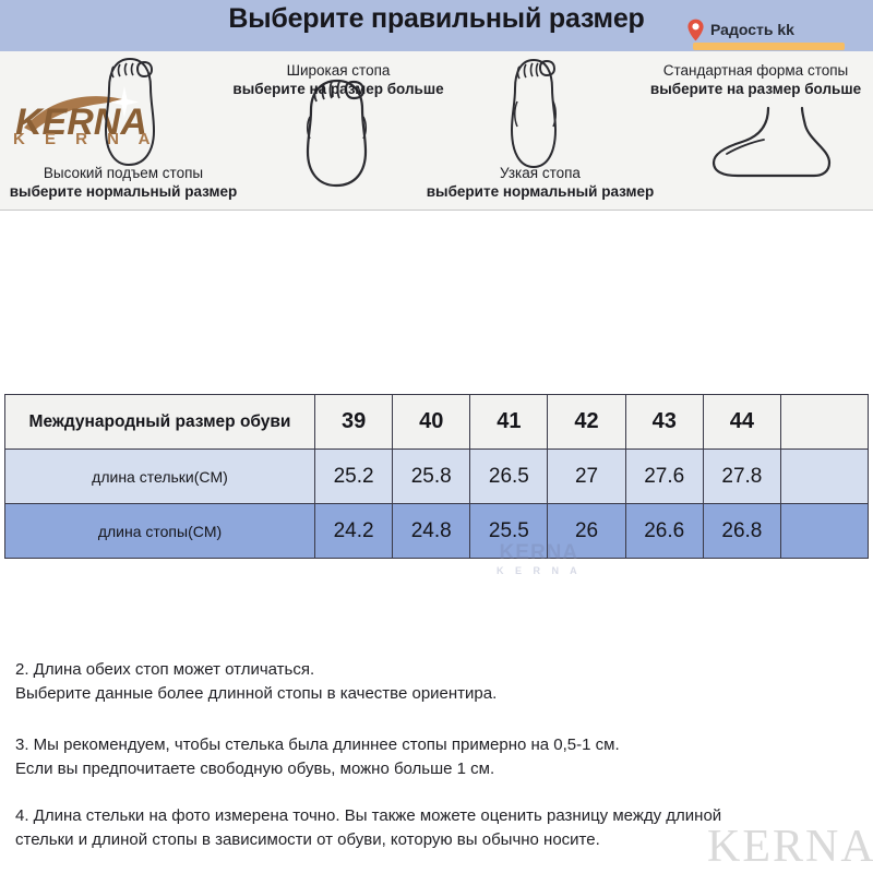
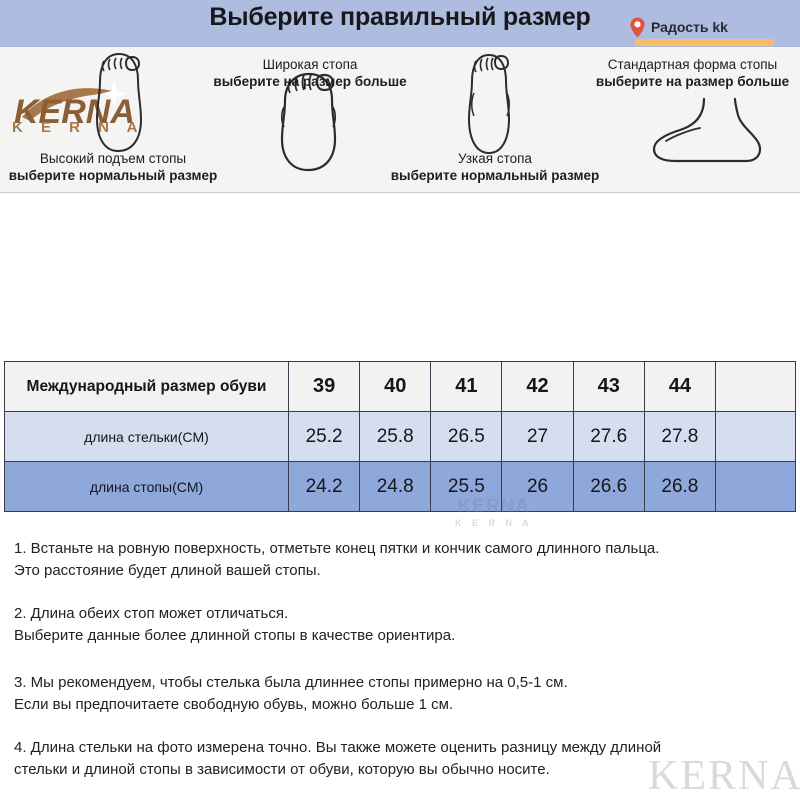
  Выберите правильный размер
  Радость kk
  KERA
  K E R N A
  Высокий подъем стопы
  выберите нормальный размер
  Широкая стопа
  выберите на размер больше
  Узкая стопа
  выберите нормальный размер
  Стандартная форма стопы
  выберите на размер больше
  Международный размер обуви	39	40	41	42	43	44
  длина стельки(CM)	25.2	25.8	26.5	27	27.6	27.8
  длина стопы(CM)	24.2	24.8	25.5	26	26.6	26.8
  KERNA
  K E R N A
+ 1. Встаньте на ровную поверхность, отметьте конец пятки и кончик самого длинного пальца.
+ Это расстояние будет длиной вашей стопы.
  2. Длина обеих стоп может отличаться.
  Выберите данные более длинной стопы в качестве ориентира.
  3. Мы рекомендуем, чтобы стелька была длиннее стопы примерно на 0,5-1 см.
  Если вы предпочитаете свободную обувь, можно больше 1 см.
  4. Длина стельки на фото измерена точно. Вы также можете оценить разницу между длиной
  стельки и длиной стопы в зависимости от обуви, которую вы обычно носите.
  KERNA
